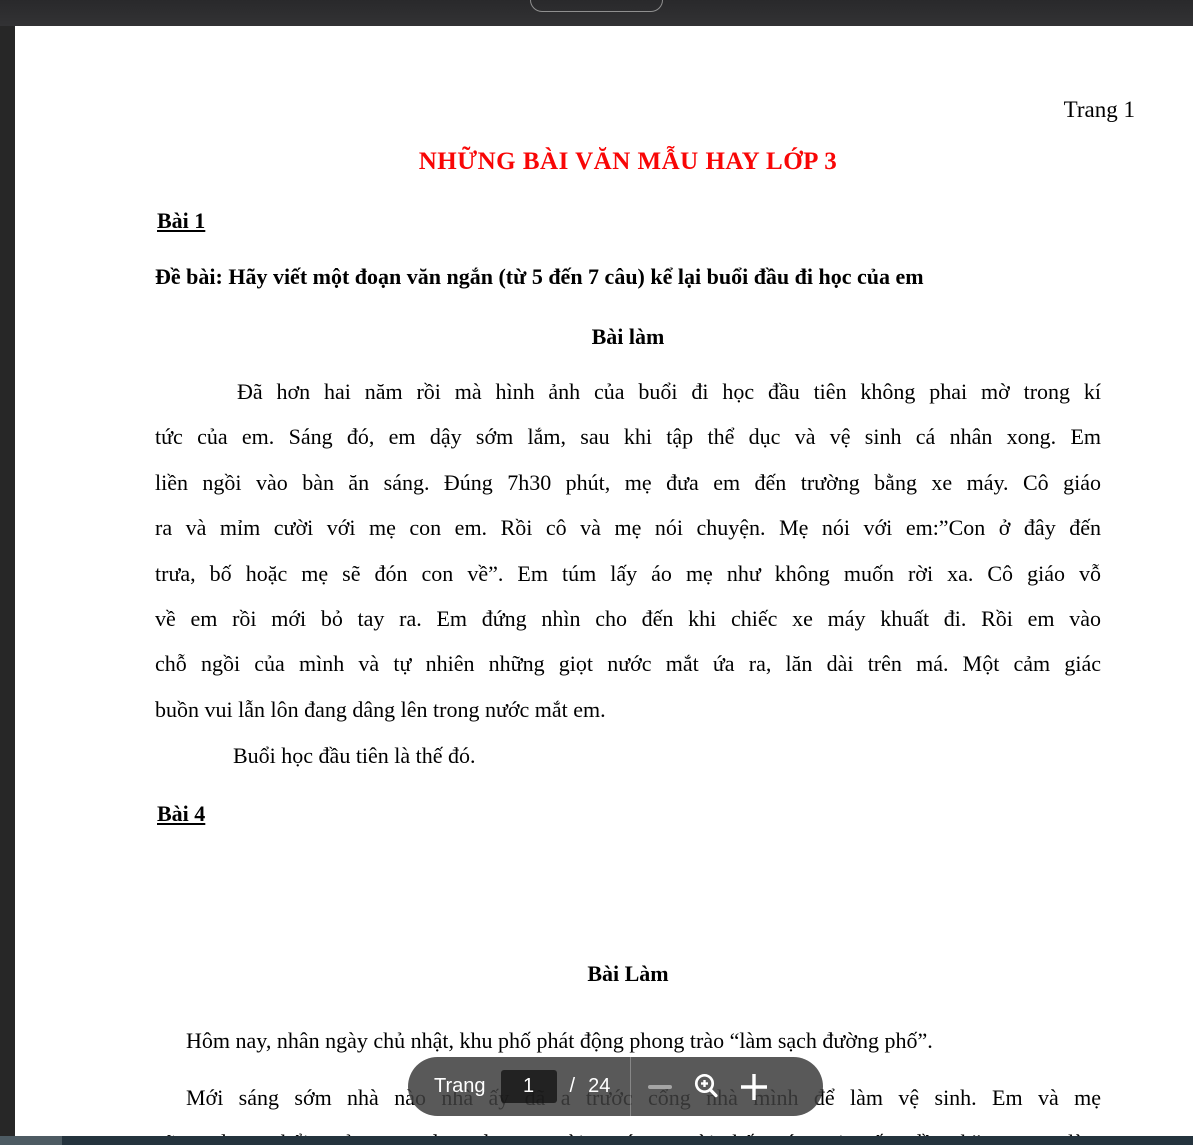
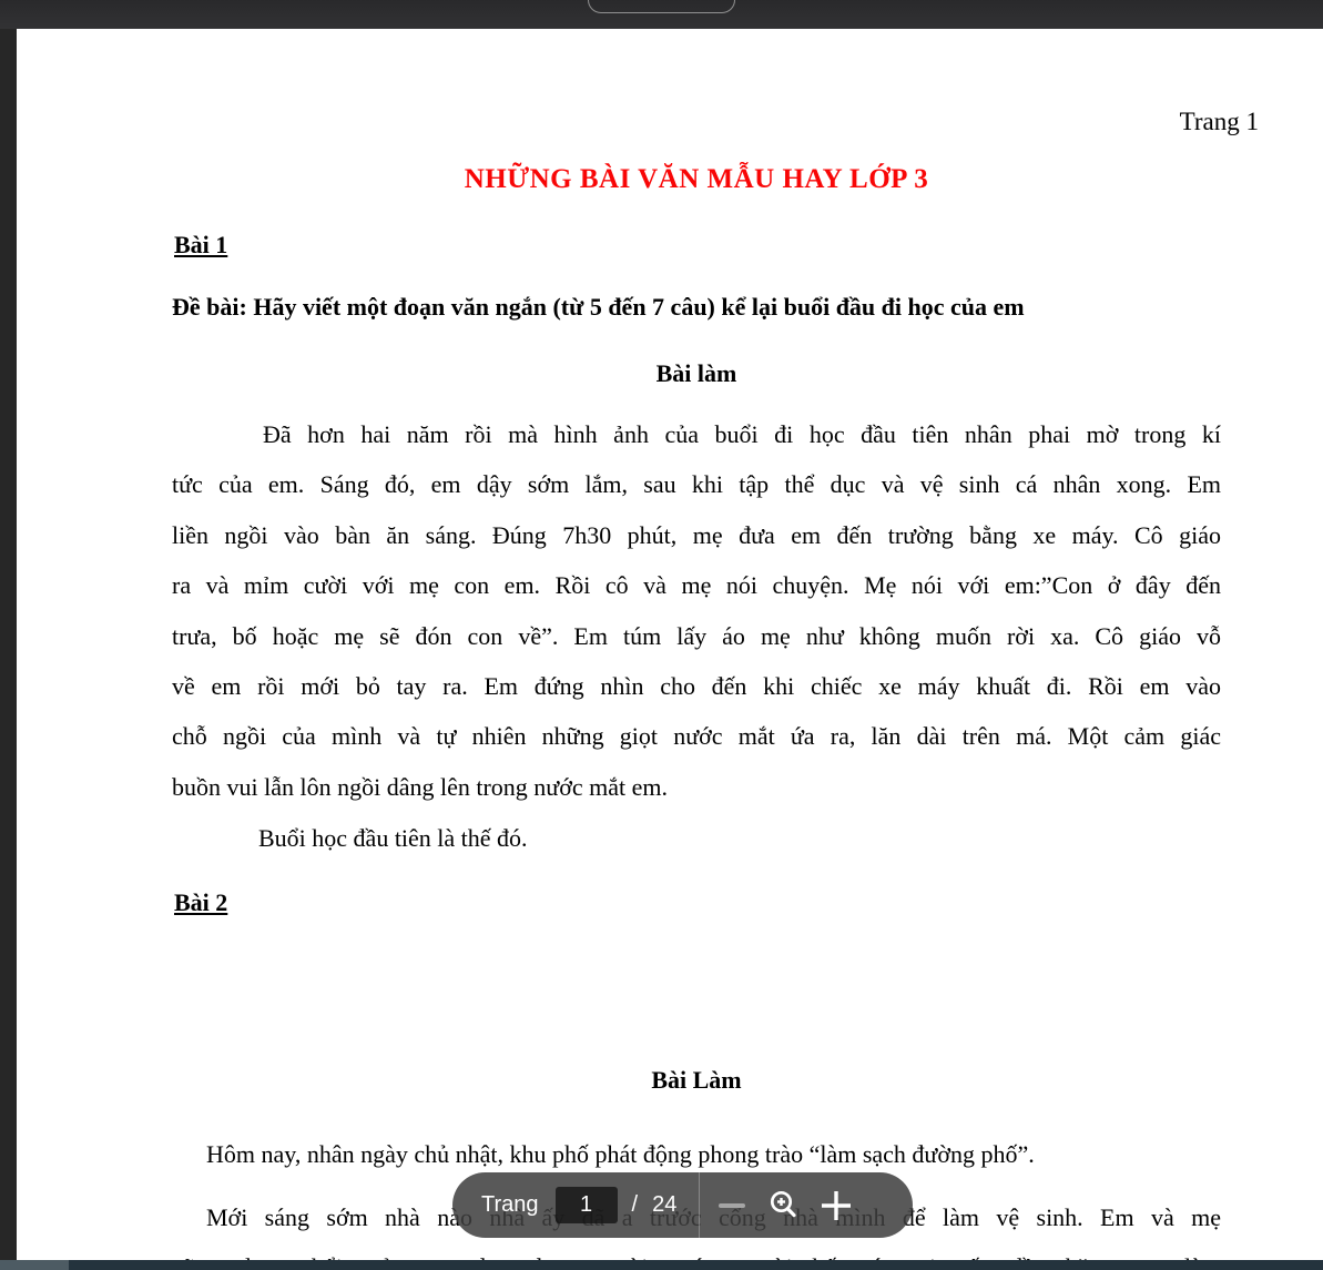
  Trang 1
  NHỮNG BÀI VĂN MẪU HAY LỚP 3
  Bài 1
  Đề bài: Hãy viết một đoạn văn ngắn (từ 5 đến 7 câu) kể lại buổi đầu đi học của em
  Bài làm
- Đã hơn hai năm rồi mà hình ảnh của buổi đi học đầu tiên không phai mờ trong kí
+ Đã hơn hai năm rồi mà hình ảnh của buổi đi học đầu tiên nhân phai mờ trong kí
  tức của em. Sáng đó, em dậy sớm lắm, sau khi tập thể dục và vệ sinh cá nhân xong. Em
  liền ngồi vào bàn ăn sáng. Đúng 7h30 phút, mẹ đưa em đến trường bằng xe máy. Cô giáo
  ra và mỉm cười với mẹ con em. Rồi cô và mẹ nói chuyện. Mẹ nói với em:”Con ở đây đến
  trưa, bố hoặc mẹ sẽ đón con về”. Em túm lấy áo mẹ như không muốn rời xa. Cô giáo vỗ
  về em rồi mới bỏ tay ra. Em đứng nhìn cho đến khi chiếc xe máy khuất đi. Rồi em vào
  chỗ ngồi của mình và tự nhiên những giọt nước mắt ứa ra, lăn dài trên má. Một cảm giác
- buồn vui lẫn lôn đang dâng lên trong nước mắt em.
+ buồn vui lẫn lôn ngồi dâng lên trong nước mắt em.
  Buổi học đầu tiên là thế đó.
- Bài 4
+ Bài 2
  Bài Làm
  Hôm nay, nhân ngày chủ nhật, khu phố phát động phong trào “làm sạch đường phố”.
  Mới sáng sớm nhà nào nhà ấy đã a trước cổng nhà mình để làm vệ sinh. Em và mẹ
  Trang
  1
  /
  24
